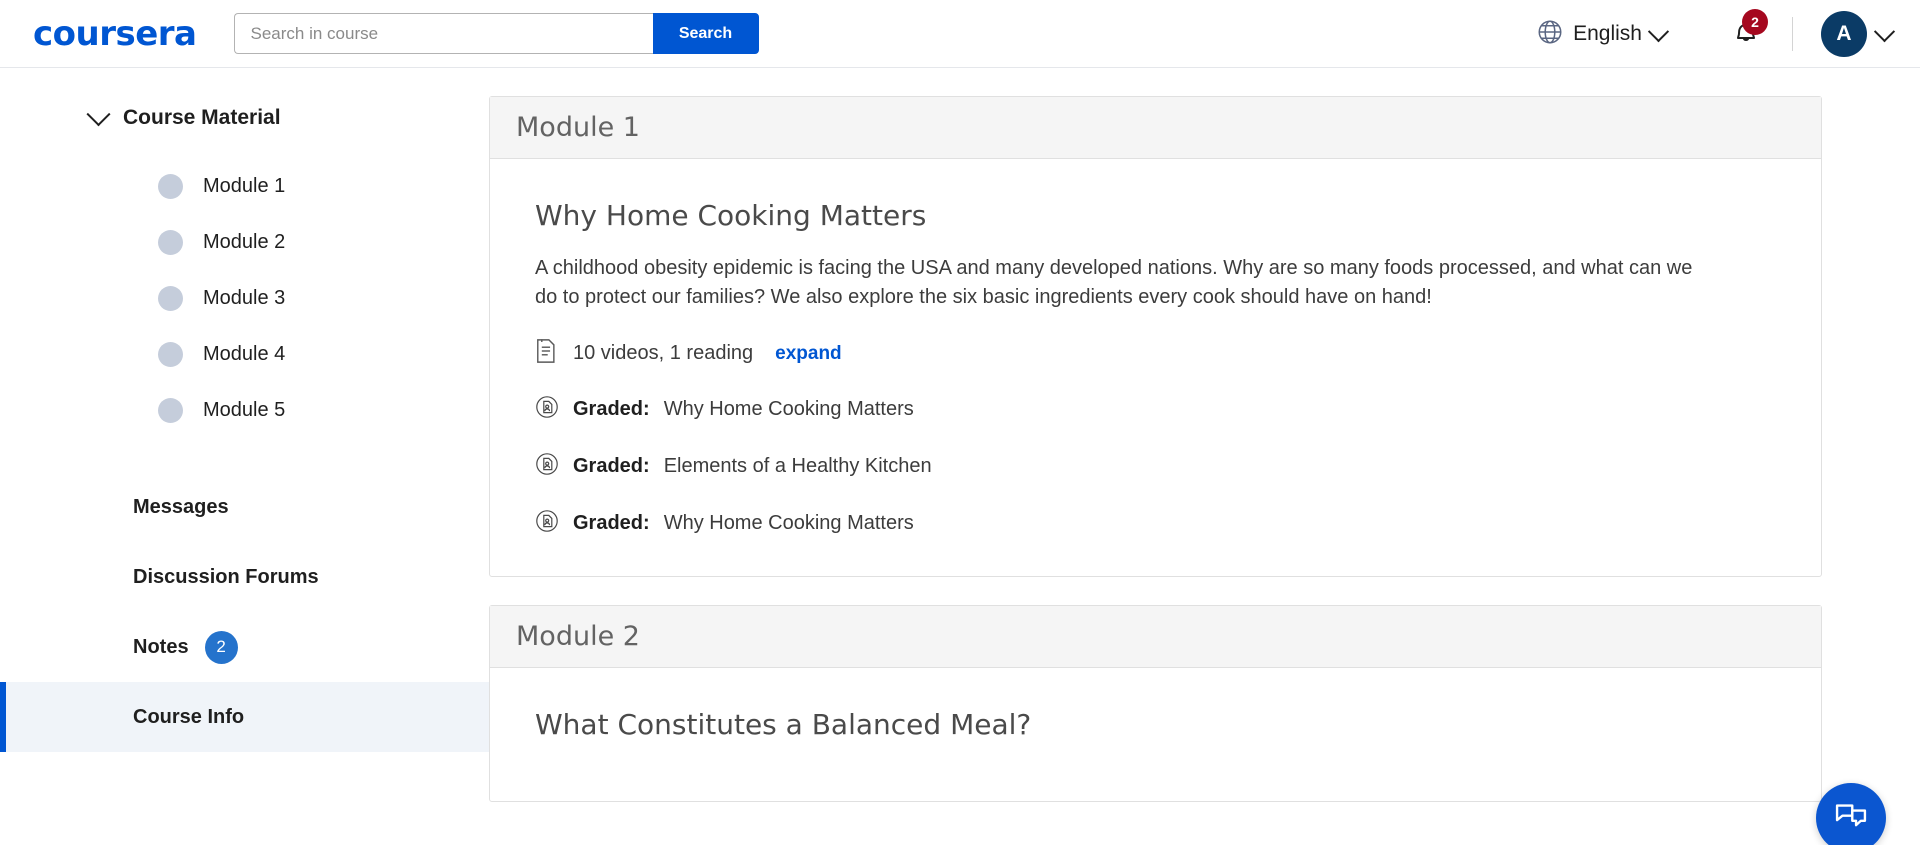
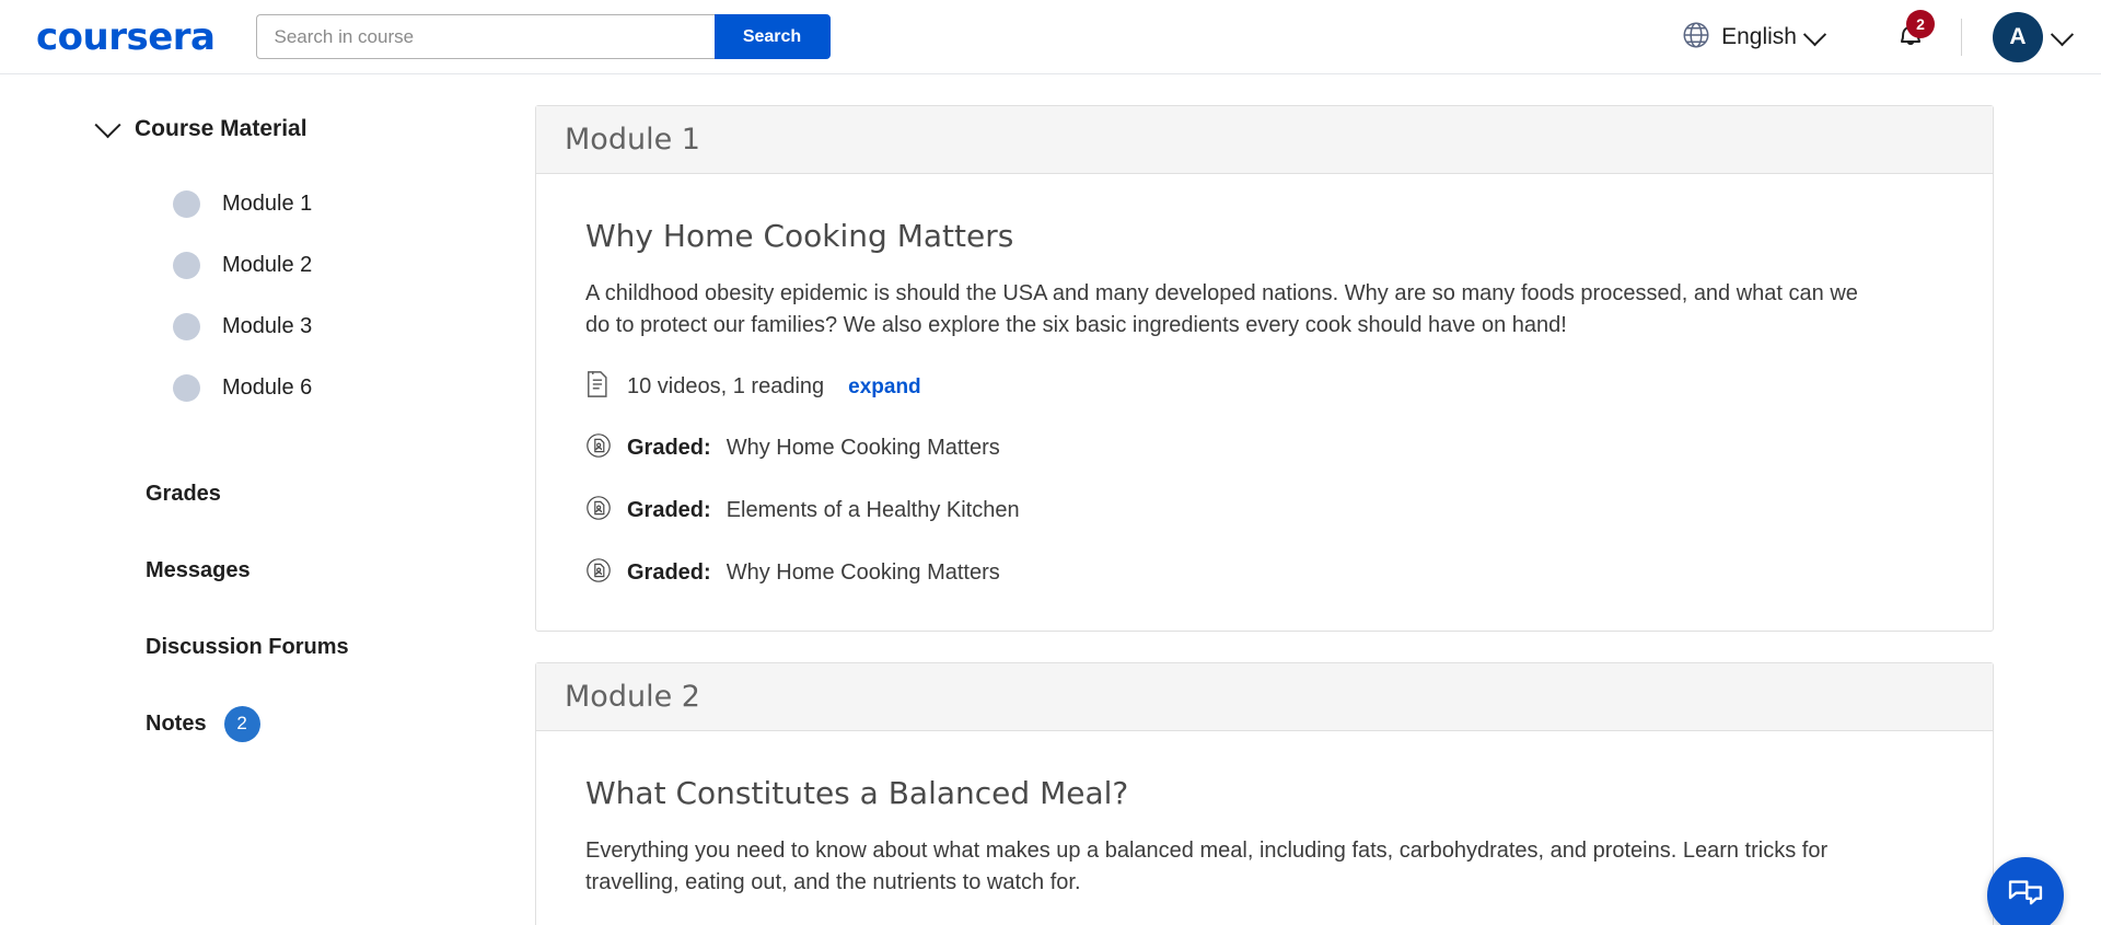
  coursera
  Search in course
  Search
  English
  2
  A
  Course Material
  Module 1
  Module 2
  Module 3
- Module 4
- Module 5
+ Module 6
+ Grades
  Messages
  Discussion Forums
  Notes
  2
- Course Info
  Module 1
  Why Home Cooking Matters
- A childhood obesity epidemic is facing the USA and many developed nations. Why are so many foods processed, and what can we do to protect our families? We also explore the six basic ingredients every cook should have on hand!
+ A childhood obesity epidemic is should the USA and many developed nations. Why are so many foods processed, and what can we do to protect our families? We also explore the six basic ingredients every cook should have on hand!
  10 videos, 1 reading
  expand
  Graded:
  Why Home Cooking Matters
  Graded:
  Elements of a Healthy Kitchen
  Graded:
  Why Home Cooking Matters
  Module 2
  What Constitutes a Balanced Meal?
+ Everything you need to know about what makes up a balanced meal, including fats, carbohydrates, and proteins. Learn tricks for travelling, eating out, and the nutrients to watch for.
